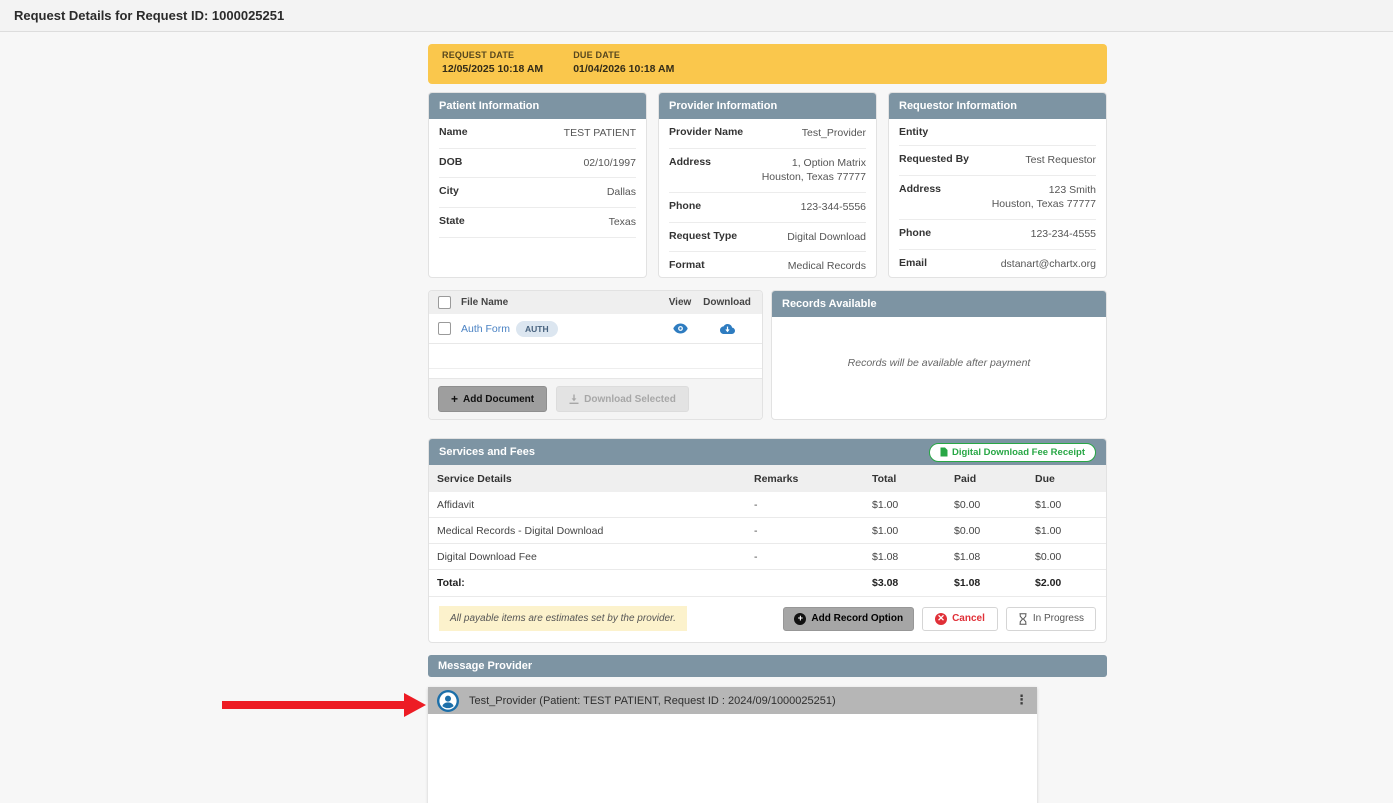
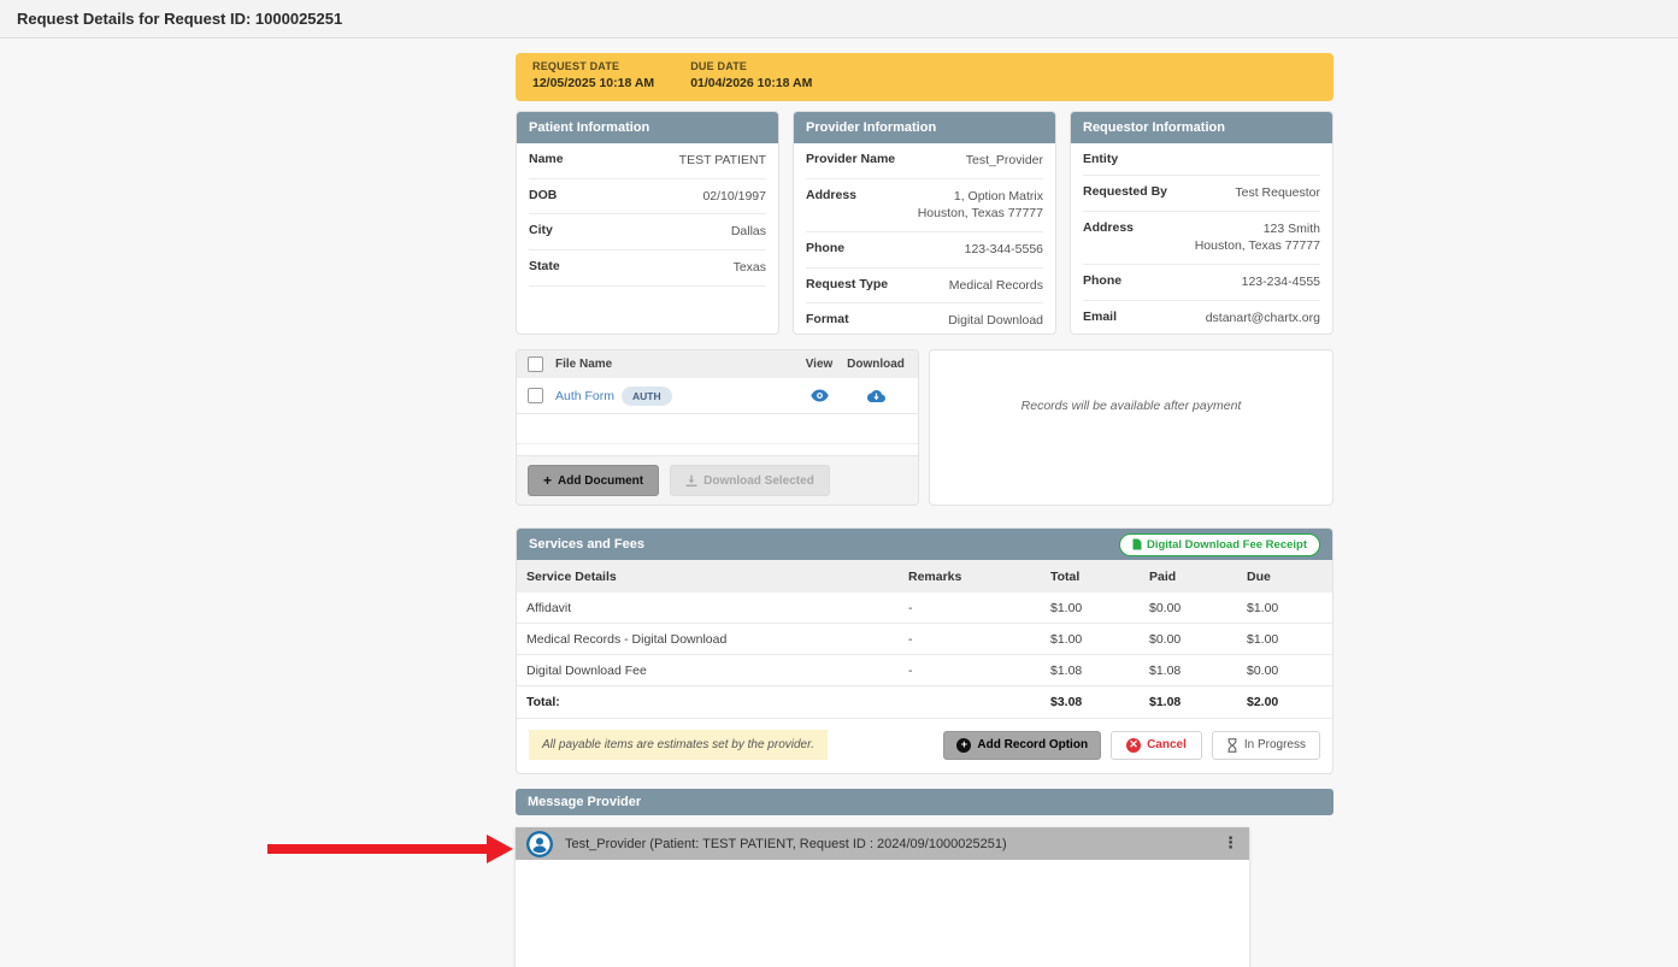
  Request Details for Request ID: 1000025251
  REQUEST DATE
  12/05/2025 10:18 AM
  DUE DATE
  01/04/2026 10:18 AM
  Patient Information
  Name
  TEST PATIENT
  DOB
  02/10/1997
  City
  Dallas
  State
  Texas
  Provider Information
  Provider Name
  Test_Provider
  Address
  1, Option Matrix
  Houston, Texas 77777
  Phone
  123-344-5556
  Request Type
- Digital Download
+ Medical Records
  Format
- Medical Records
+ Digital Download
  Requestor Information
  Entity
  Requested By
  Test Requestor
  Address
  123 Smith
  Houston, Texas 77777
  Phone
  123-234-4555
  Email
  dstanart@chartx.org
  File Name
  View
  Download
  Auth Form
  AUTH
  +
  Add Document
  Download Selected
- Records Available
  Records will be available after payment
  Services and Fees
  Digital Download Fee Receipt
  Service Details
  Remarks
  Total
  Paid
  Due
  Affidavit
  -
  $1.00
  $0.00
  $1.00
  Medical Records - Digital Download
  -
  $1.00
  $0.00
  $1.00
  Digital Download Fee
  -
  $1.08
  $1.08
  $0.00
  Total:
  $3.08
  $1.08
  $2.00
  All payable items are estimates set by the provider.
  +
  Add Record Option
  ✕
  Cancel
  In Progress
  Message Provider
  Test_Provider (Patient: TEST PATIENT, Request ID : 2024/09/1000025251)
  ⋮
